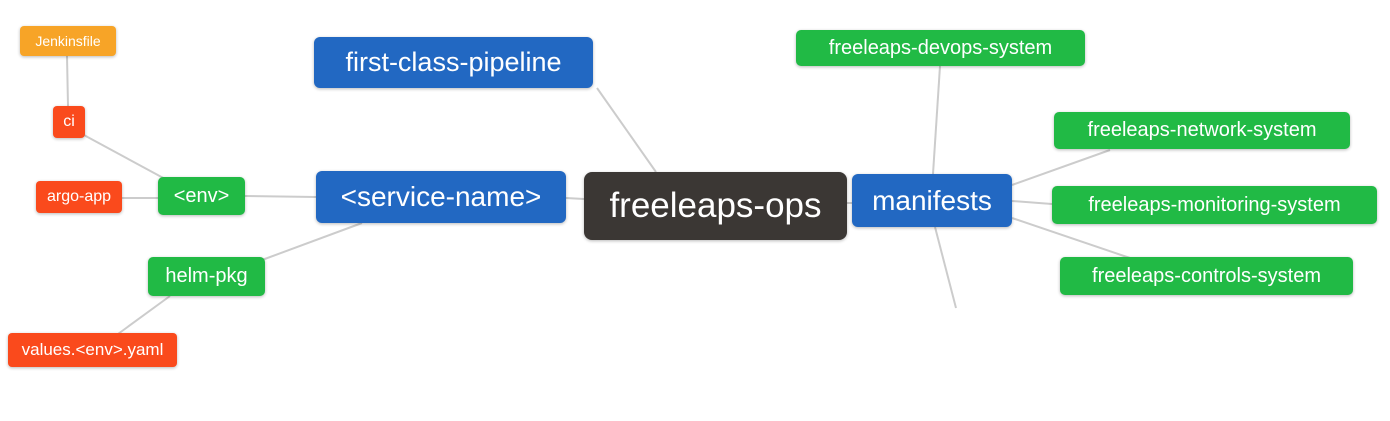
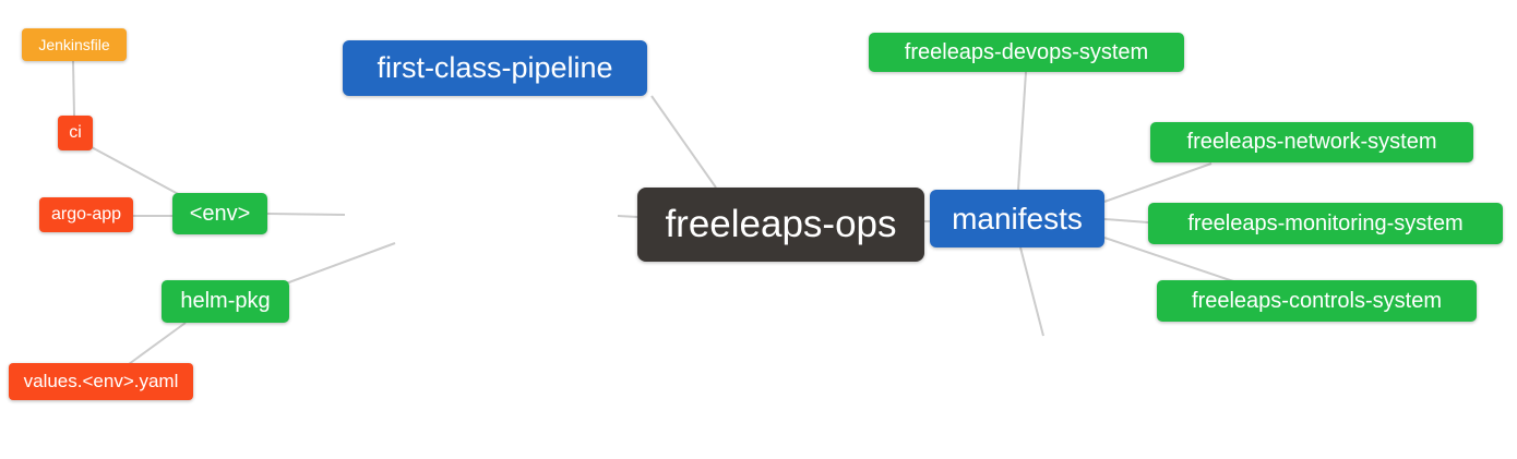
  Jenkinsfile
  ci
  argo-app
  <env>
  helm-pkg
  values.<env>.yaml
  first-class-pipeline
- <service-name>
  freeleaps-ops
  manifests
  freeleaps-devops-system
  freeleaps-network-system
  freeleaps-monitoring-system
  freeleaps-controls-system
